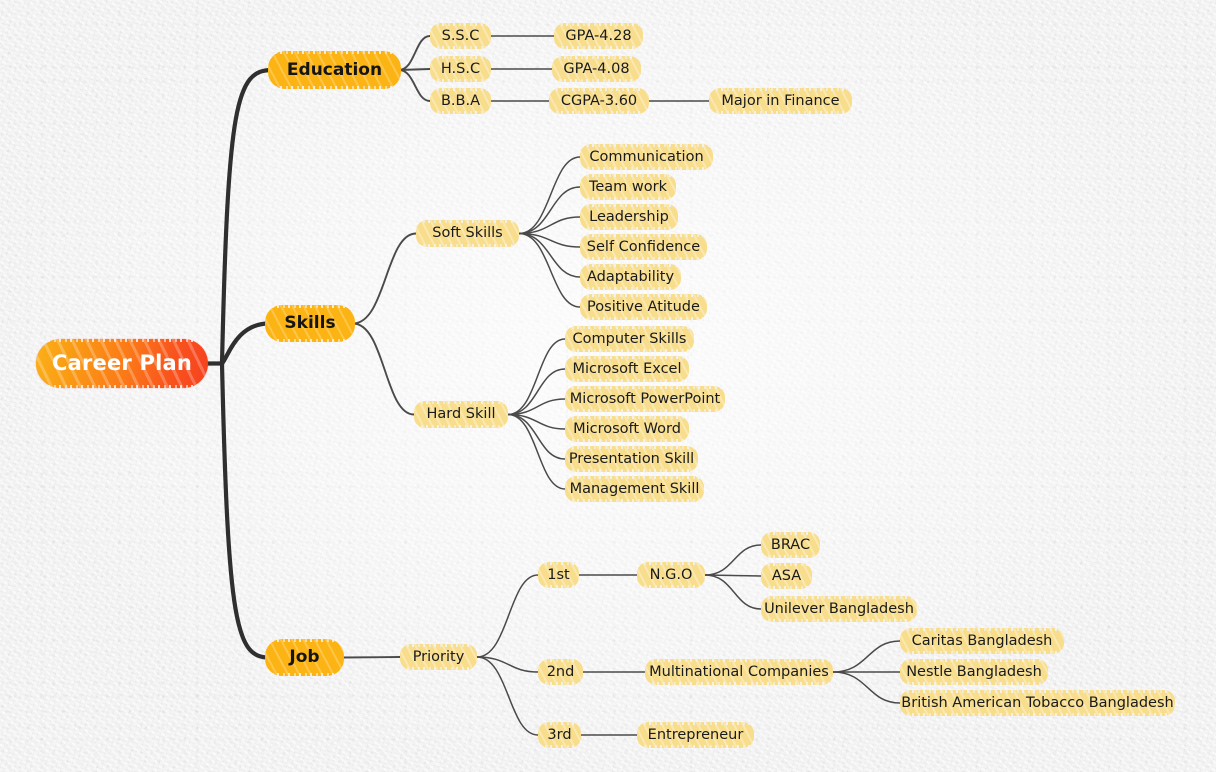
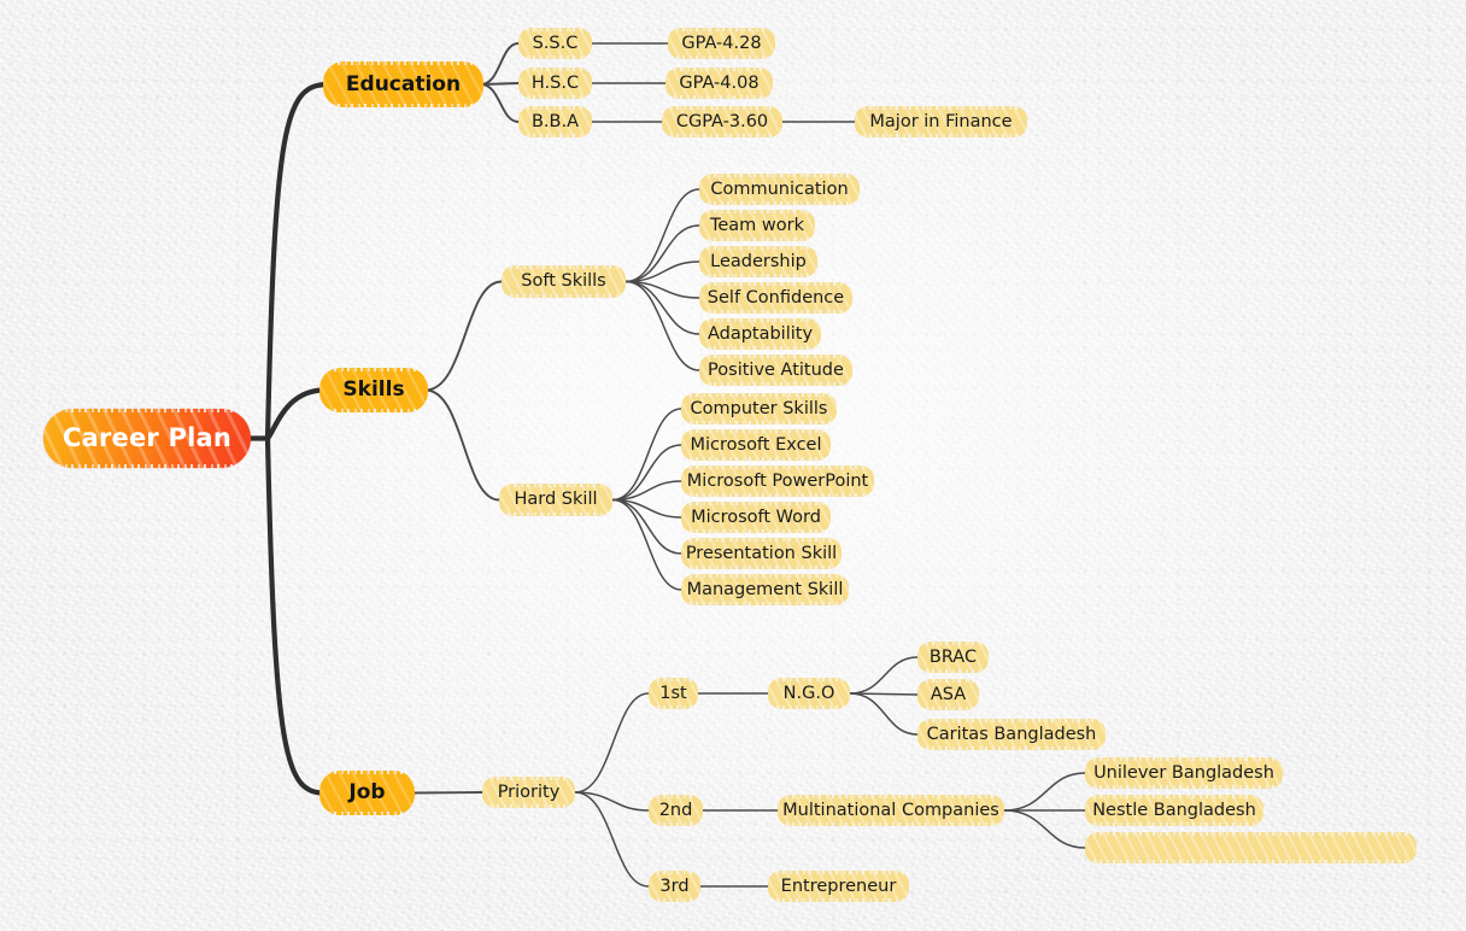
  Career Plan
  Education
  S.S.C
  GPA-4.28
  H.S.C
  GPA-4.08
  B.B.A
  CGPA-3.60
  Major in Finance
  Skills
  Soft Skills
  Communication
  Team work
  Leadership
  Self Confidence
  Adaptability
  Positive Atitude
  Hard Skill
  Computer Skills
  Microsoft Excel
  Microsoft PowerPoint
  Microsoft Word
  Presentation Skill
  Management Skill
  Job
  Priority
  1st
  N.G.O
  BRAC
  ASA
- Unilever Bangladesh
+ Caritas Bangladesh
  2nd
  Multinational Companies
- Caritas Bangladesh
+ Unilever Bangladesh
  Nestle Bangladesh
- British American Tobacco Bangladesh
  3rd
  Entrepreneur
